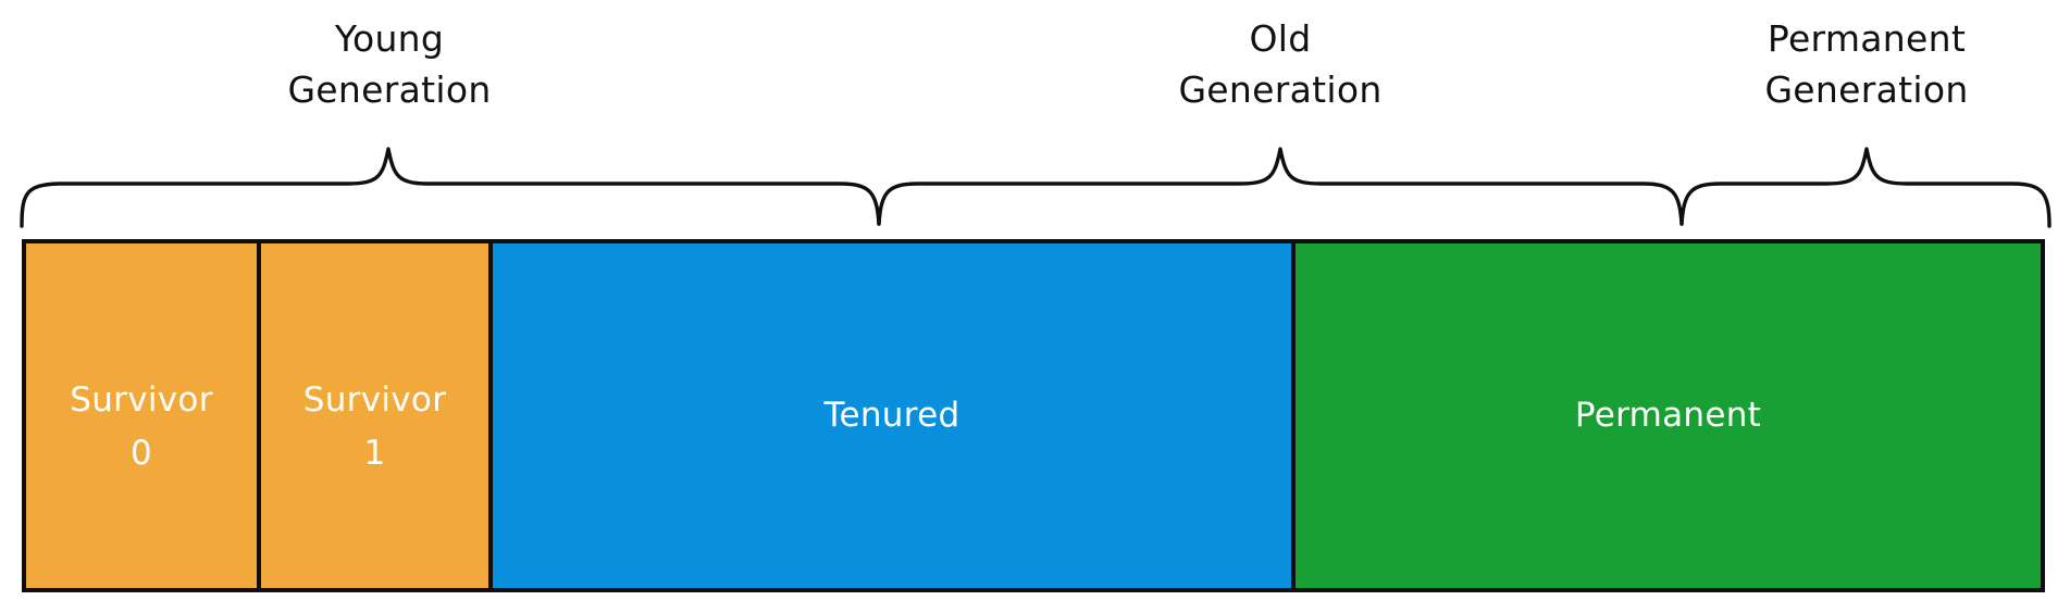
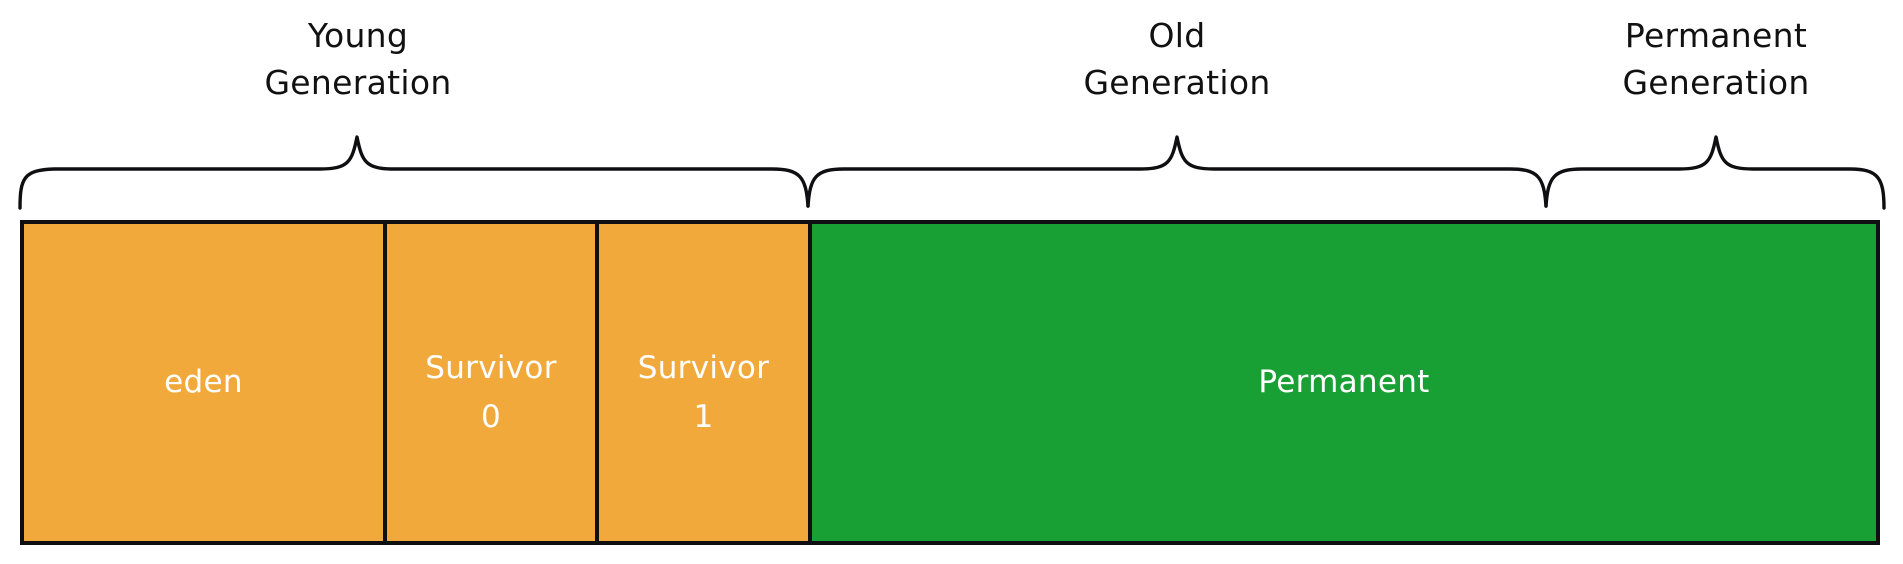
  Young
  Generation
  Old
  Generation
  Permanent
  Generation
+ eden
  Survivor
  0
  Survivor
  1
- Tenured
  Permanent
